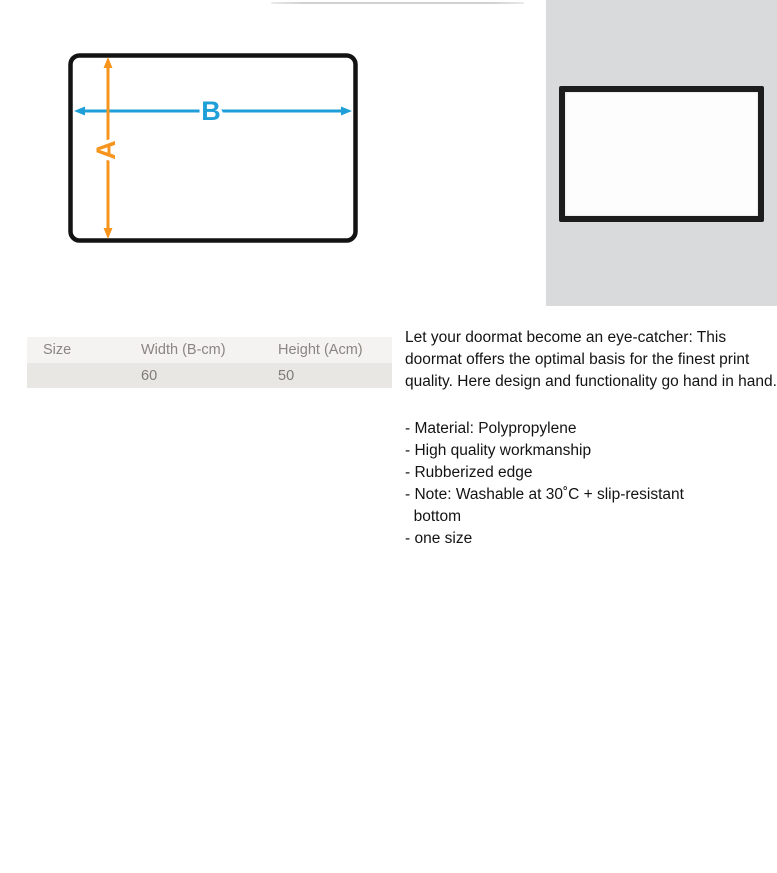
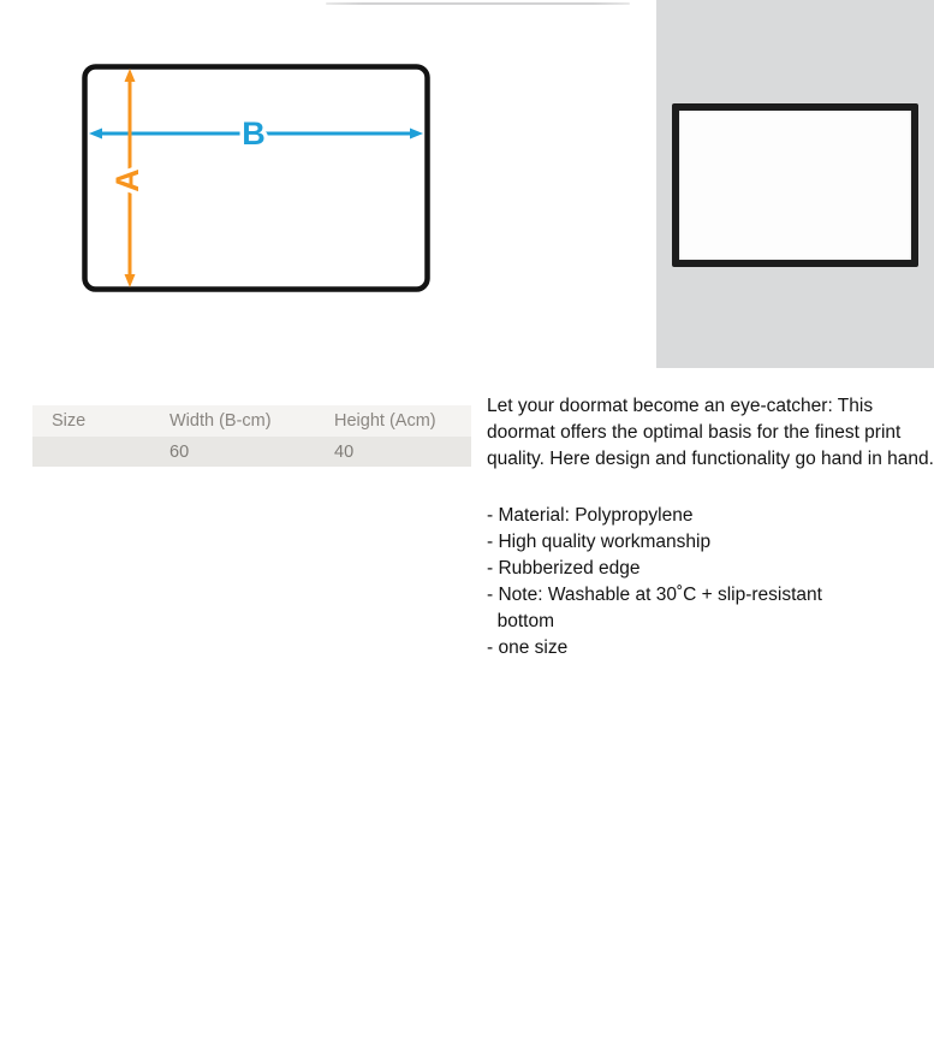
  B
  Size
  Width (B-cm)
  Height (Acm)
  60
- 50
+ 40
  Let your doormat become an eye-catcher: This
  doormat offers the optimal basis for the finest print
  quality. Here design and functionality go hand in hand.
  - Material: Polypropylene
  - High quality workmanship
  - Rubberized edge
  - Note: Washable at 30˚C + slip-resistant
  bottom
  - one size
